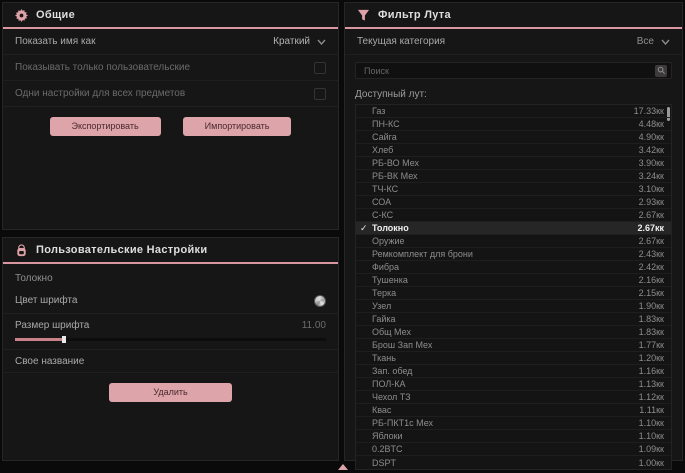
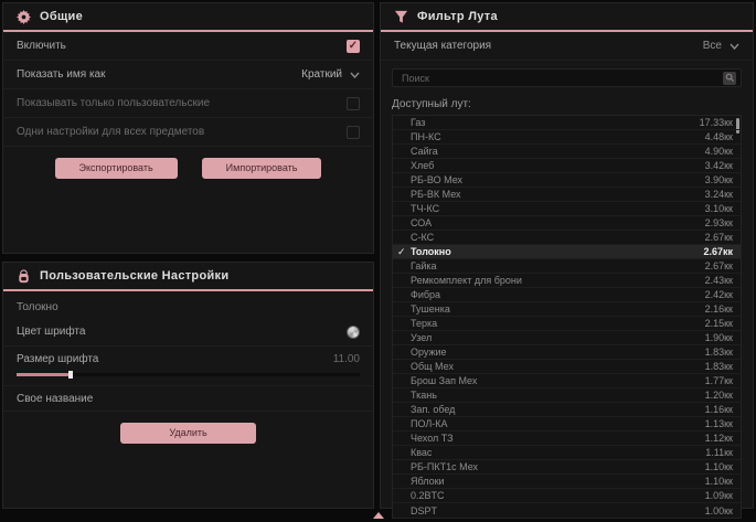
  Общие
+ Включить
+ ✓
  Показать имя как
  Краткий
  Показывать только пользовательские
  Одни настройки для всех предметов
  Экспортировать
  Импортировать
  Пользовательские Настройки
  Толокно
  Цвет шрифта
  Размер шрифта
  11.00
  Свое название
  Удалить
  Фильтр Лута
  Текущая категория
  Все
  Поиск
  Доступный лут:
  Газ
  17.33кк
  ПН-КС
  4.48кк
  Сайга
  4.90кк
  Хлеб
  3.42кк
  РБ-ВО Мех
  3.90кк
  РБ-ВК Мех
  3.24кк
  ТЧ-КС
  3.10кк
  СОА
  2.93кк
  С-КС
  2.67кк
  Толокно
  2.67кк
- Оружие
+ Гайка
  2.67кк
  Ремкомплект для брони
  2.43кк
  Фибра
  2.42кк
  Тушенка
  2.16кк
  Терка
  2.15кк
  Узел
  1.90кк
- Гайка
+ Оружие
  1.83кк
  Общ Мех
  1.83кк
  Брош Зап Мех
  1.77кк
  Ткань
  1.20кк
  Зап. обед
  1.16кк
  ПОЛ-КА
  1.13кк
  Чехол ТЗ
  1.12кк
  Квас
  1.11кк
  РБ-ПКТ1с Мех
  1.10кк
  Яблоки
  1.10кк
  0.2BTC
  1.09кк
  DSPT
  1.00кк
